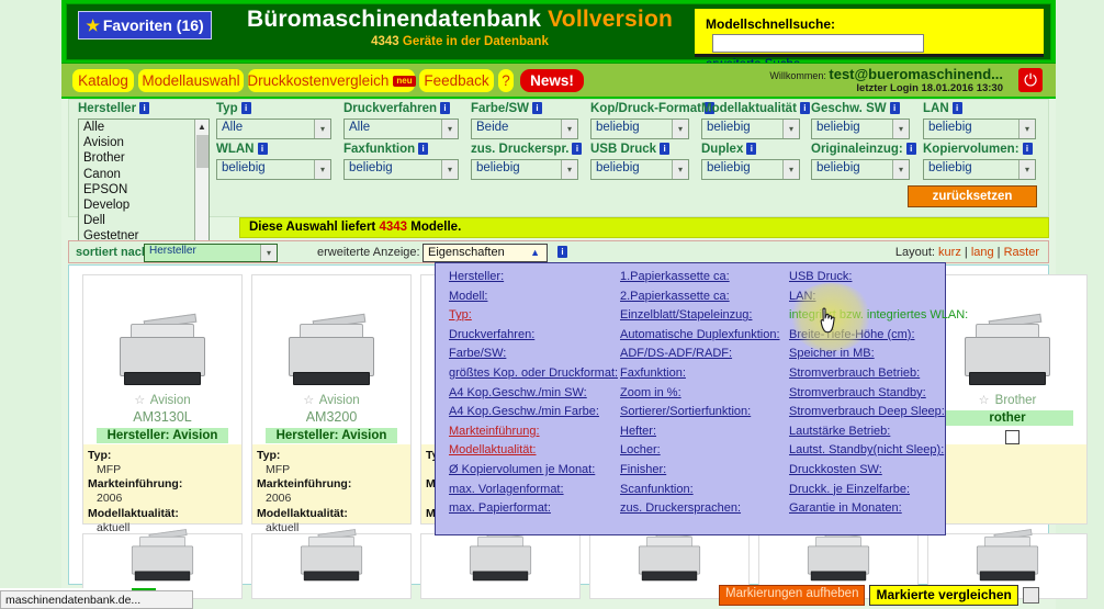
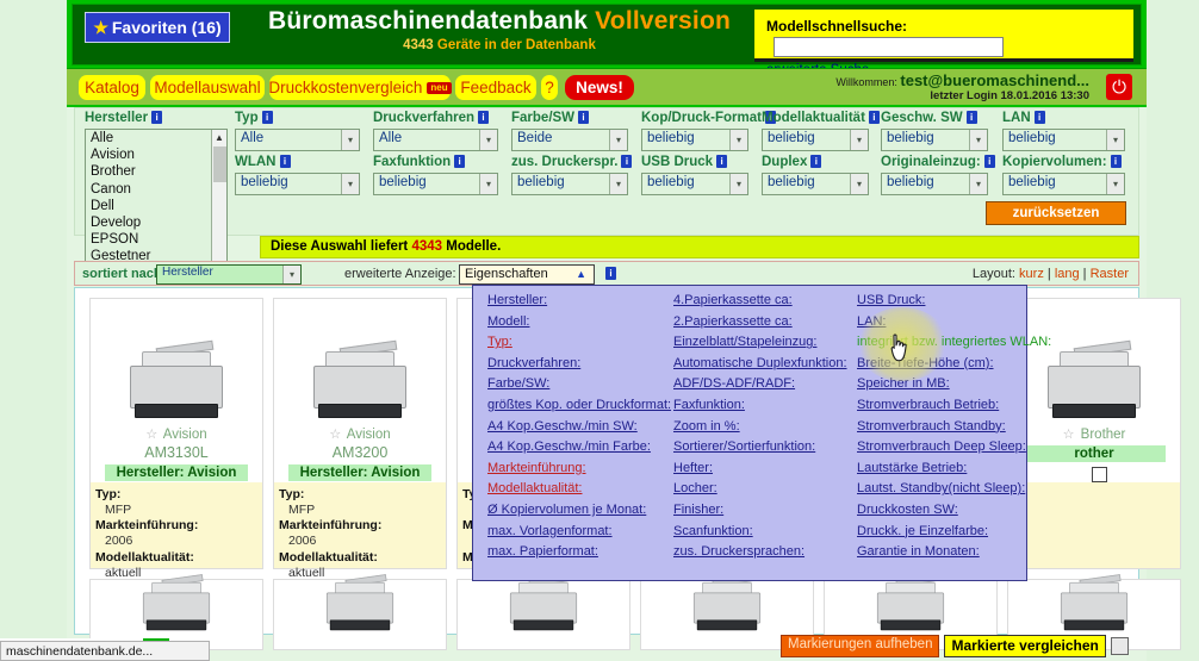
  ★
  Favoriten (16)
  Büromaschinendatenbank Vollversion
  4343 Geräte in der Datenbank
  Modellschnellsuche:
  Katalog
  Modellauswahl
  Druckkostenvergleich
  neu
  Feedback
  ?
  News!
  Willkommen: test@bueromaschinend...
  letzter Login 18.01.2016 13:30
  ⏻
  Hersteller i
  Alle
  Avision
  Brother
  Canon
- EPSON
+ Dell
  Develop
- Dell
+ EPSON
  Gestetner
  ▲
  Typ i
  Alle
  ▾
  Druckverfahren i
  Alle
  ▾
  Farbe/SW i
  Beide
  ▾
  Kop/Druck-Format i
  beliebig
  ▾
  Modellaktualität i
  beliebig
  ▾
  Geschw. SW i
  beliebig
  ▾
  LAN i
  beliebig
  ▾
  WLAN i
  beliebig
  ▾
  Faxfunktion i
  beliebig
  ▾
  zus. Druckerspr. i
  beliebig
  ▾
  USB Druck i
  beliebig
  ▾
  Duplex i
  beliebig
  ▾
  Originaleinzug: i
  beliebig
  ▾
  Kopiervolumen: i
  beliebig
  ▾
  zurücksetzen
  Diese Auswahl liefert 4343 Modelle.
  sortiert nac
  Hersteller
  ▾
  erweiterte Anzeige:
  Eigenschaften
  ▲
  i
  Layout: kurz | lang | Raster
  ☆ Avision
  AM3130L
  Hersteller: Avision
  Typ:
  MFP
  Markteinführung:
  2006
  Modellaktualität:
  aktuell
  ☆ Avision
  AM3200
  Hersteller: Avision
  Typ:
  MFP
  Markteinführung:
  2006
  Modellaktualität:
  aktuell
  ☆ Brother
  rother
  Hersteller:
  Modell:
  Typ:
  Druckverfahren:
  Farbe/SW:
  größtes Kop. oder Druckformat:
  A4 Kop.Geschw./min SW:
  A4 Kop.Geschw./min Farbe:
  Markteinführung:
  Modellaktualität:
  Ø Kopiervolumen je Monat:
  max. Vorlagenformat:
  max. Papierformat:
- 1.Papierkassette ca:
+ 4.Papierkassette ca:
  2.Papierkassette ca:
  Einzelblatt/Stapeleinzug:
  Automatische Duplexfunktion:
  ADF/DS-ADF/RADF:
  Faxfunktion:
  Zoom in %:
  Sortierer/Sortierfunktion:
  Hefter:
  Locher:
  Finisher:
  Scanfunktion:
  zus. Druckersprachen:
  USB Druck:
  Speicher in MB:
  Stromverbrauch Betrieb:
  Stromverbrauch Standby:
  Stromverbrauch Deep Sleep:
  Lautstärke Betrieb:
  Lautst. Standby(nicht Sleep):
  Druckkosten SW:
  Druckk. je Einzelfarbe:
  Garantie in Monaten:
  Markierungen aufheben
  Markierte vergleichen
  maschinendatenbank.de...
